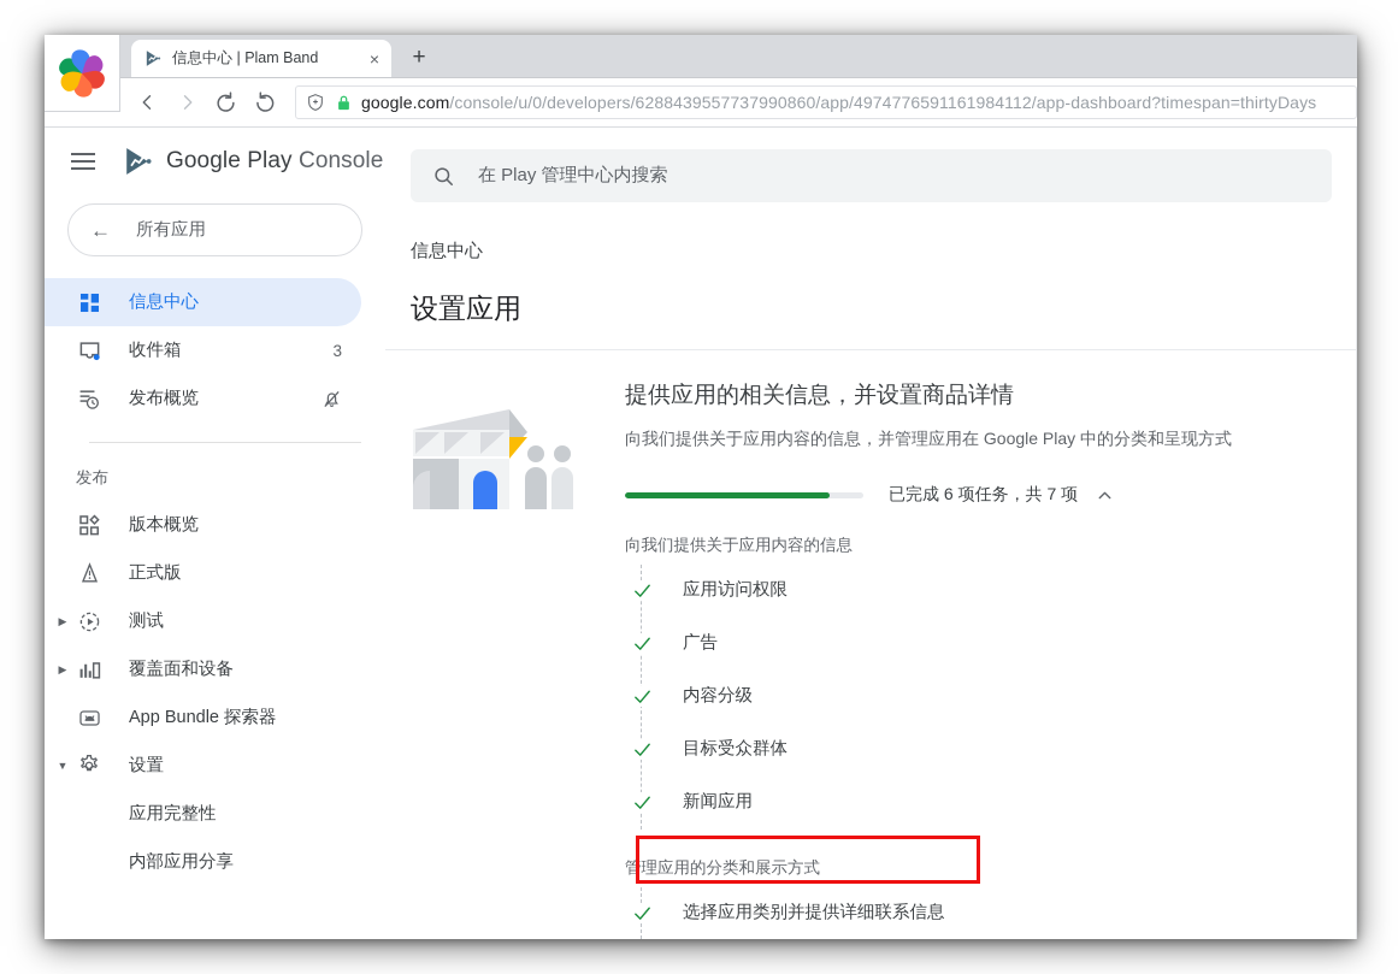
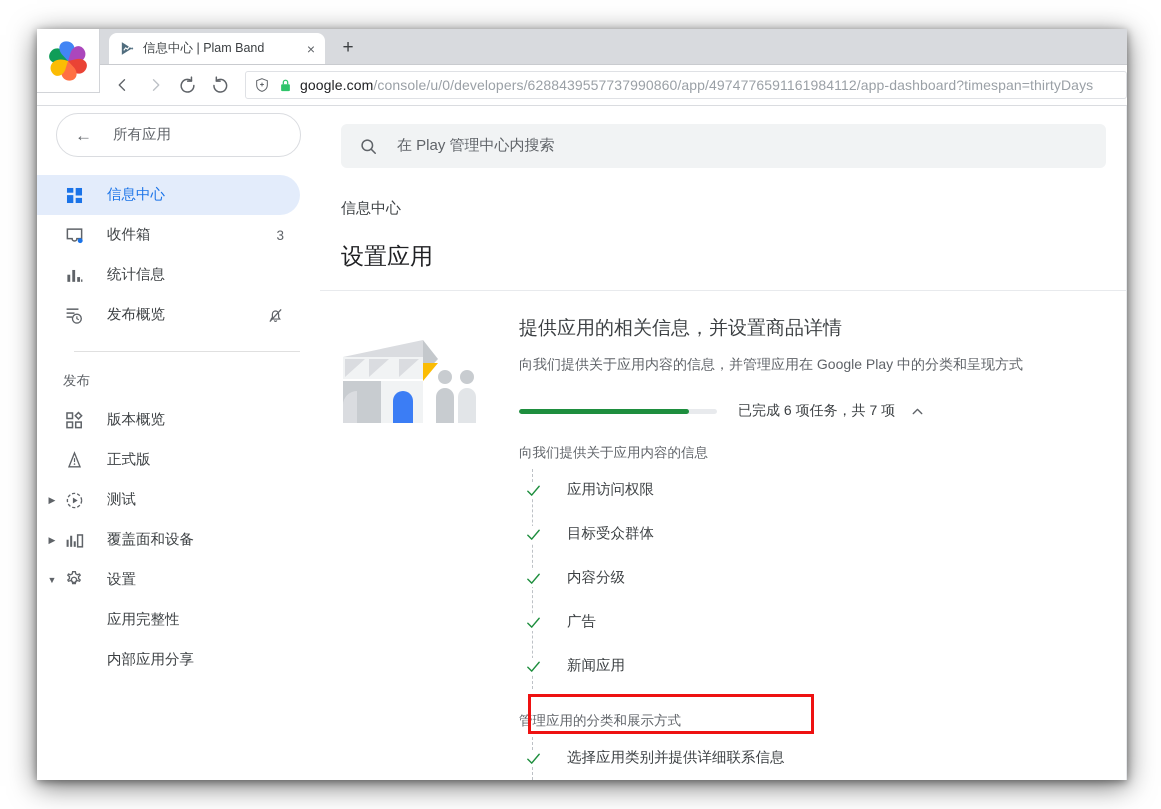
  信息中心 | Plam Band
  ×
  +
  google.com/console/u/0/developers/6288439557737990860/app/4974776591161984112/app-dashboard?timespan=thirtyDays
- Google Play Console
  ←
  所有应用
  信息中心
  收件箱
  3
+ 统计信息
  发布概览
  发布
  版本概览
  正式版
  ▶
  测试
  ▶
  覆盖面和设备
- App Bundle 探索器
  ▼
  设置
  应用完整性
  内部应用分享
  在 Play 管理中心内搜索
  信息中心
  设置应用
  提供应用的相关信息，并设置商品详情
  向我们提供关于应用内容的信息，并管理应用在 Google Play 中的分类和呈现方式
  已完成 6 项任务，共 7 项
  向我们提供关于应用内容的信息
  应用访问权限
- 广告
+ 目标受众群体
  内容分级
- 目标受众群体
+ 广告
  新闻应用
  管理应用的分类和展示方式
  选择应用类别并提供详细联系信息
